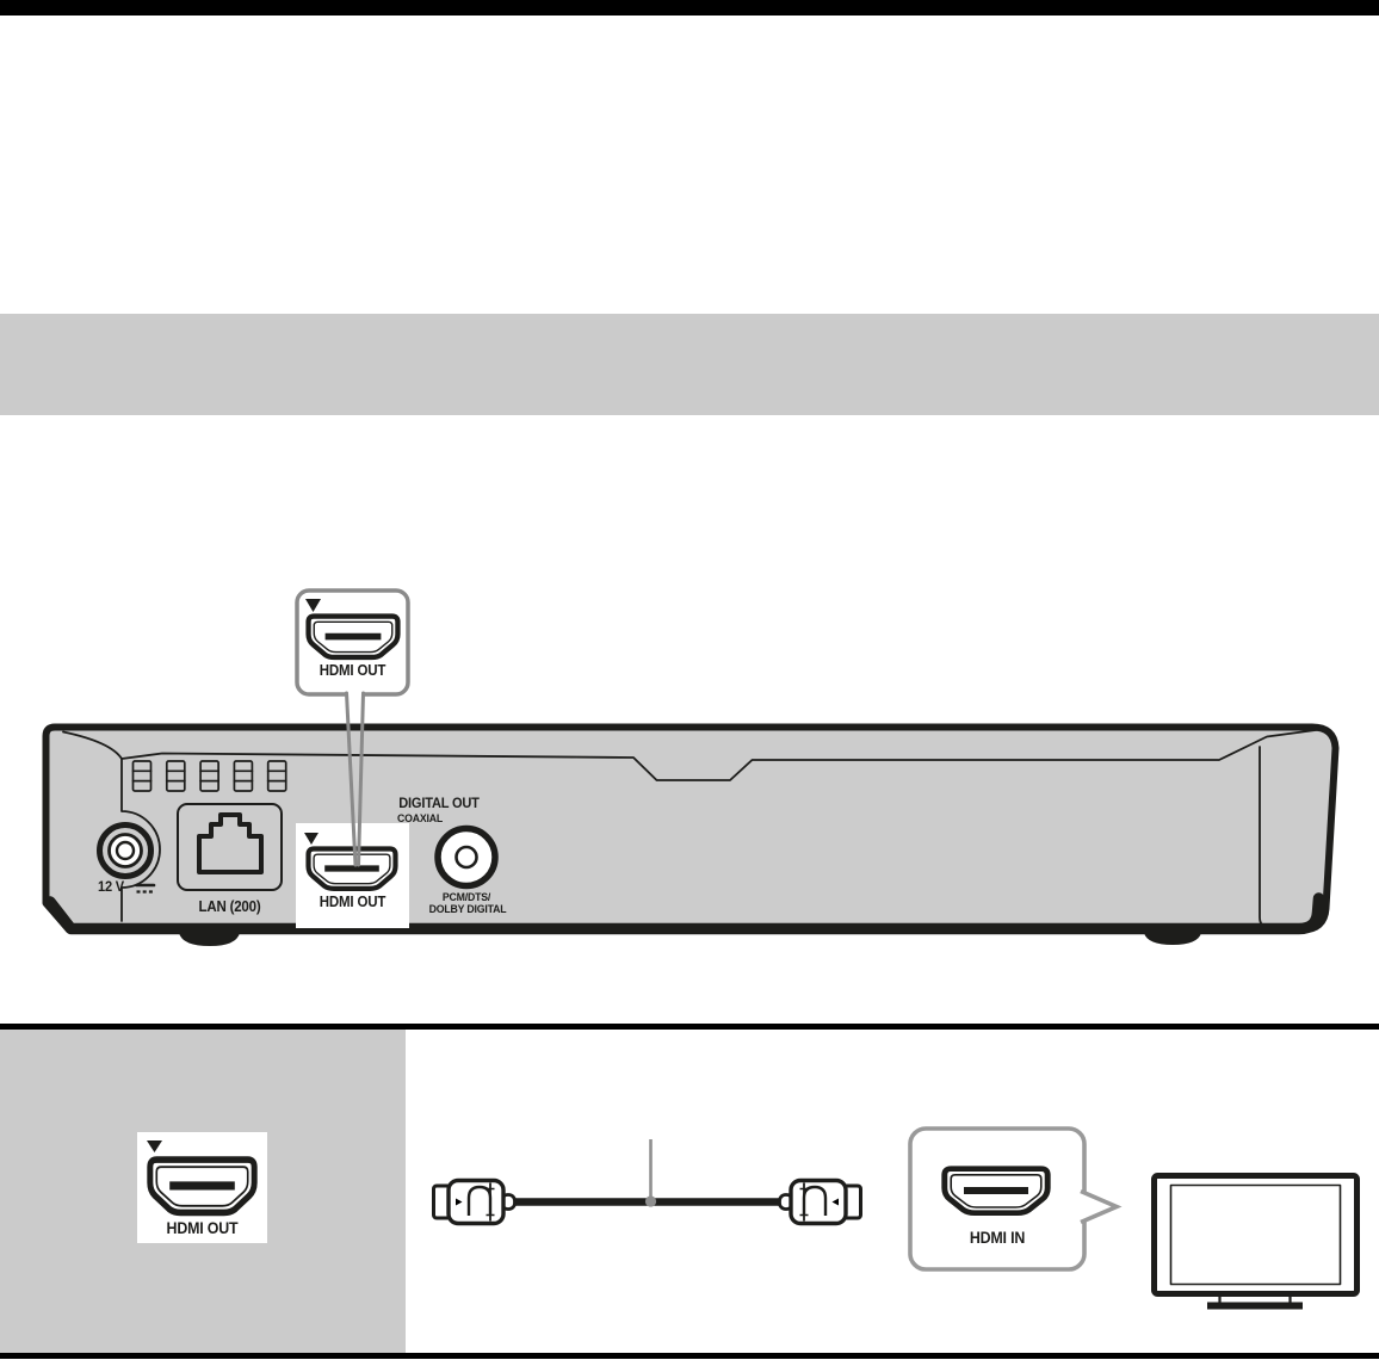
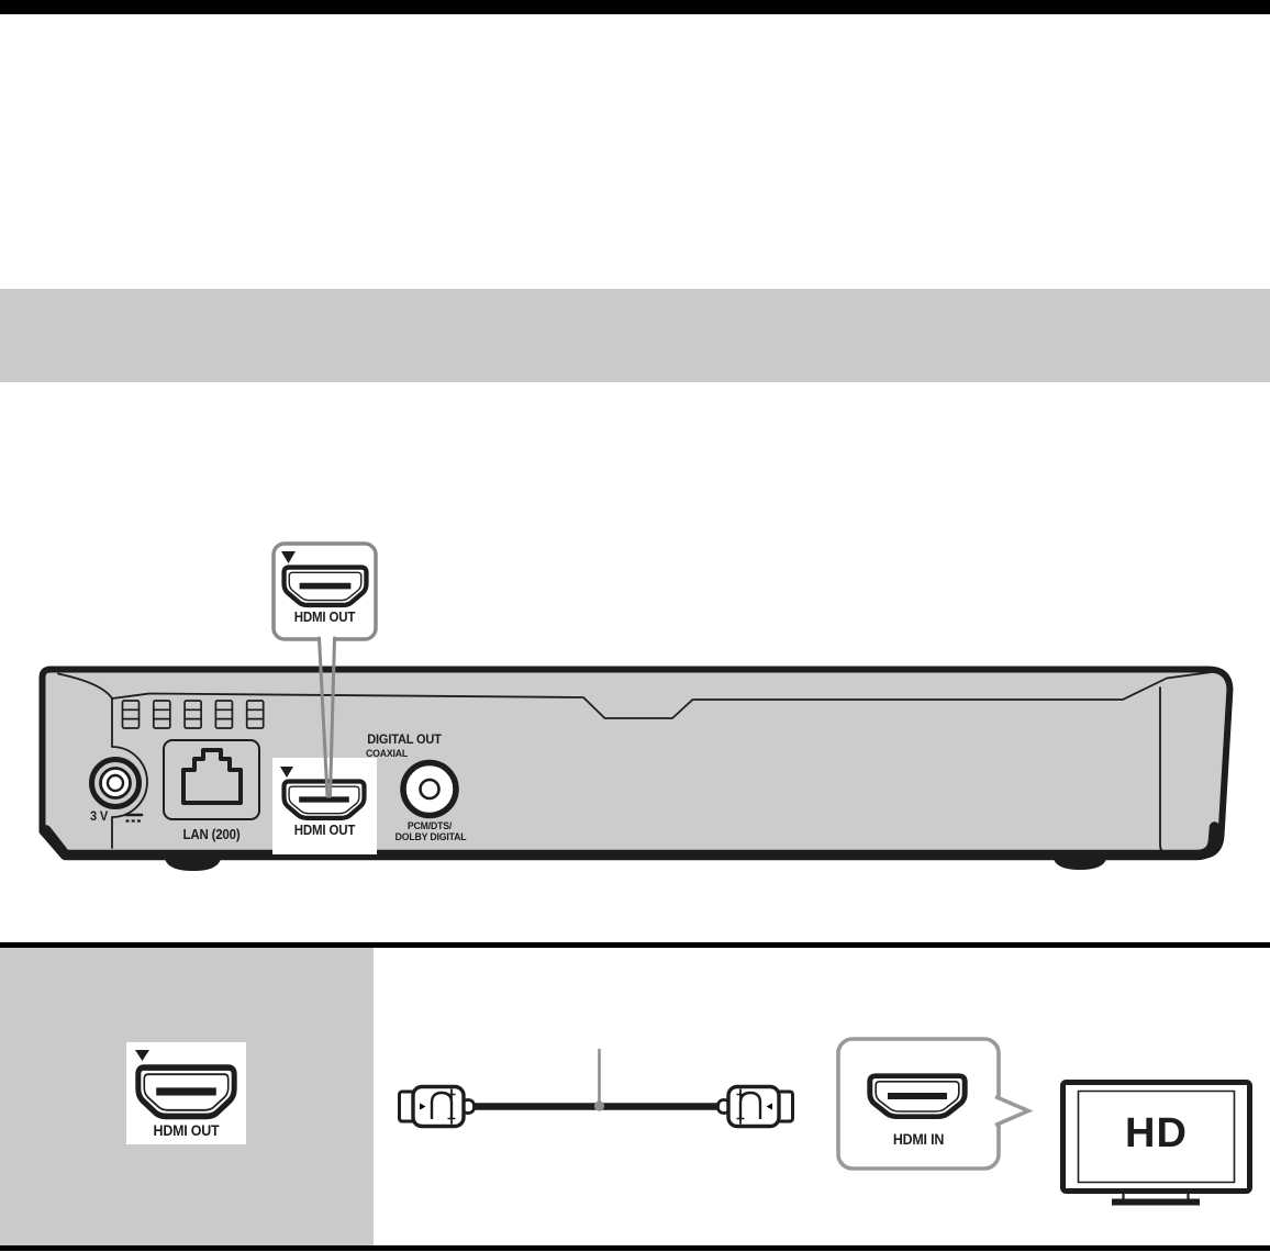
  HDMI OUT
- 12 V
+ 3 V
  LAN (200)
  HDMI OUT
  DIGITAL OUT
  COAXIAL
  PCM/DTS/
  DOLBY DIGITAL
  HDMI OUT
  HDMI IN
+ HD
